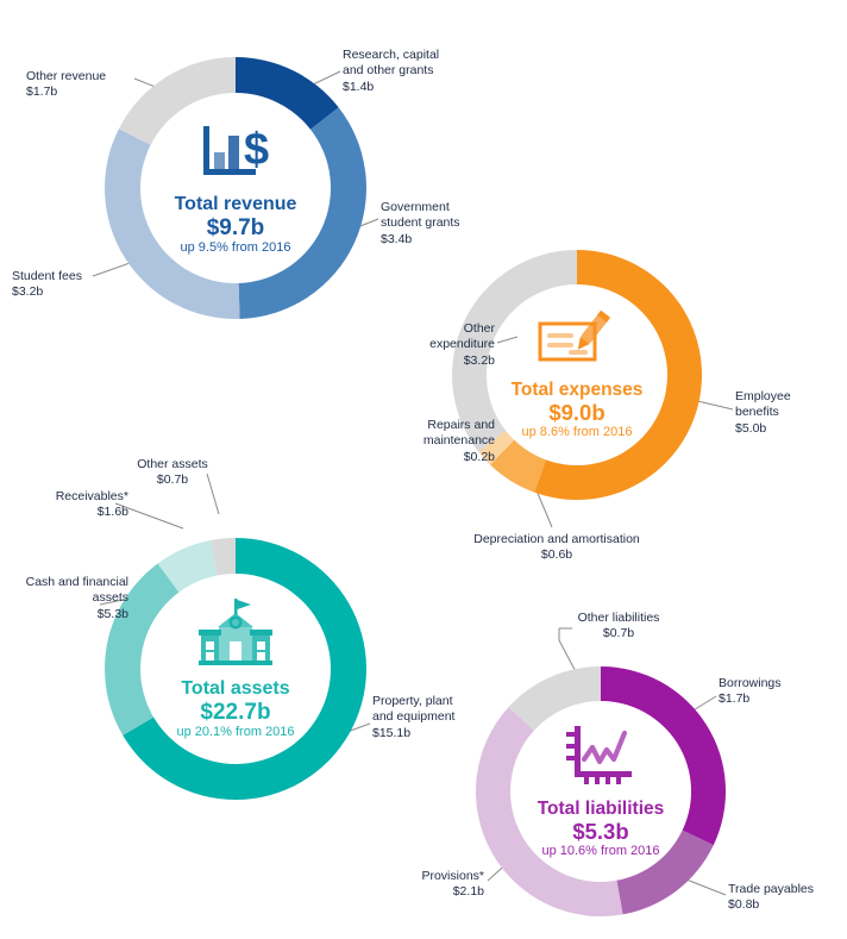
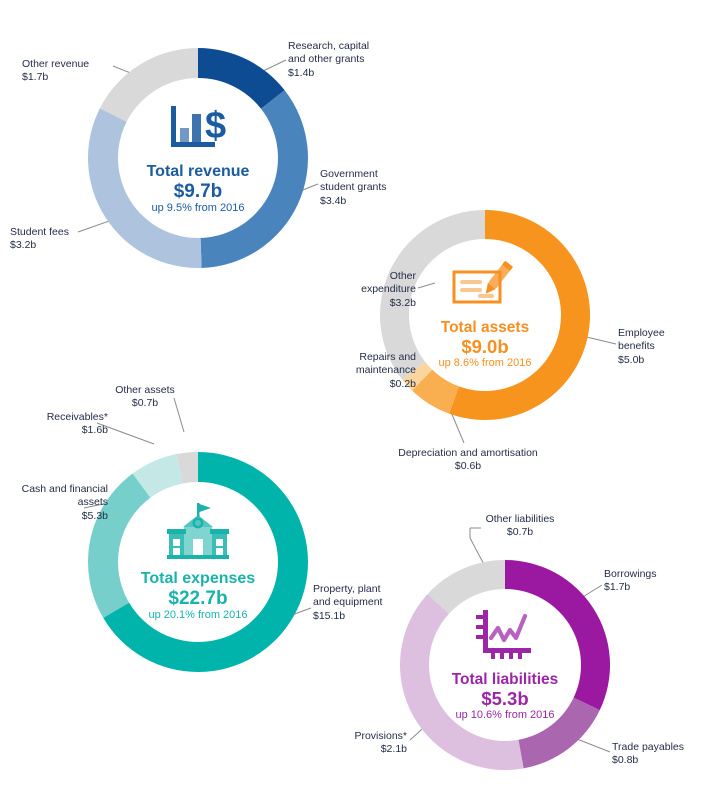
  $
  Total revenue
  $9.7b
  up 9.5% from 2016
- Total expenses
+ Total assets
  $9.0b
  up 8.6% from 2016
- Total assets
+ Total expenses
  $22.7b
  up 20.1% from 2016
  Total liabilities
  $5.3b
  up 10.6% from 2016
  Research, capital
  and other grants
  $1.4b
  Government
  student grants
  $3.4b
  Student fees
  $3.2b
  Other revenue
  $1.7b
  Employee
  benefits
  $5.0b
  Depreciation and amortisation
  $0.6b
  Repairs and
  maintenance
  $0.2b
  Other
  expenditure
  $3.2b
  Property, plant
  and equipment
  $15.1b
  Cash and financial
  assets
  $5.3b
  Receivables*
  $1.6b
  Other assets
  $0.7b
  Borrowings
  $1.7b
  Trade payables
  $0.8b
  Provisions*
  $2.1b
  Other liabilities
  $0.7b
